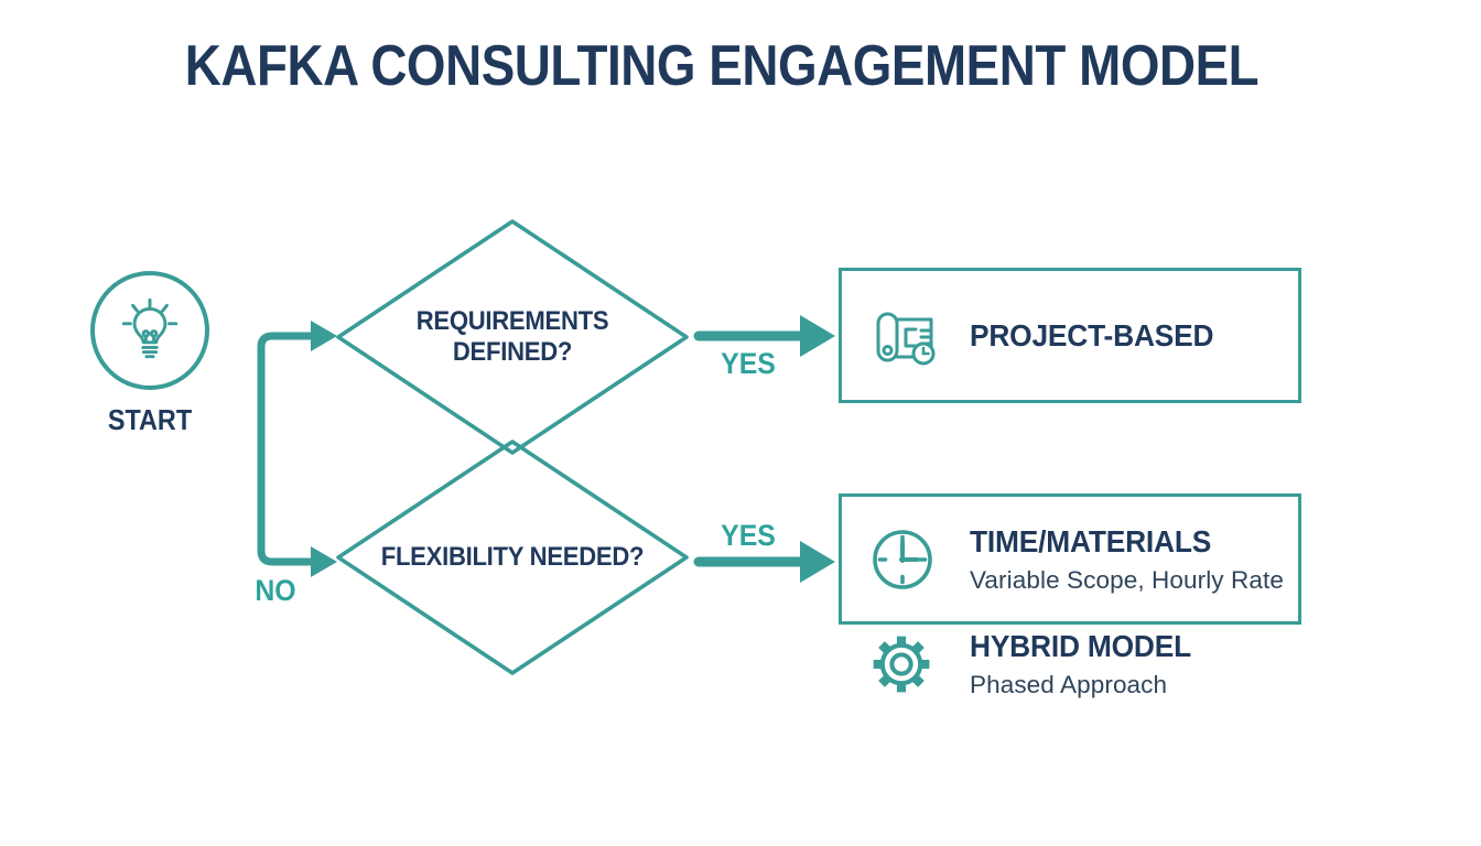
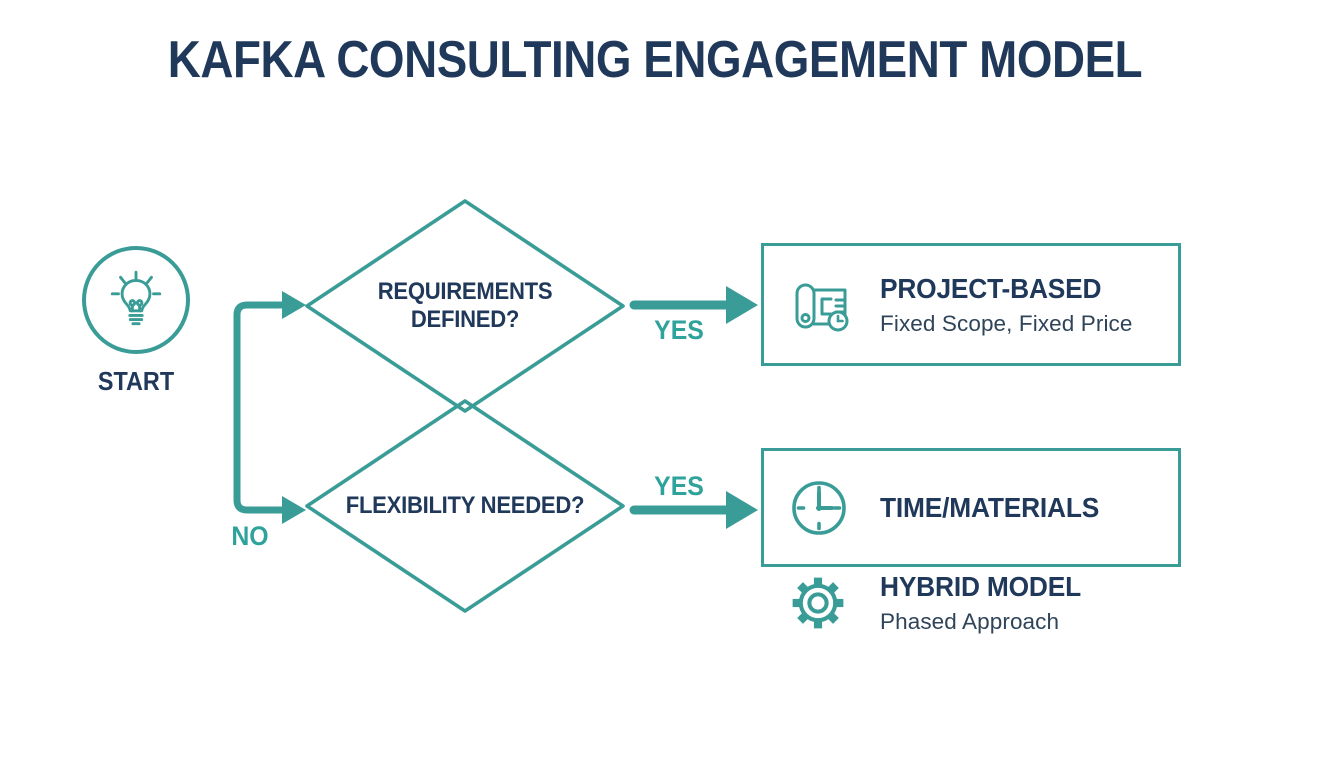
  KAFKA CONSULTING ENGAGEMENT MODEL
  START
  REQUIREMENTS
  DEFINED?
  FLEXIBILITY NEEDED?
  YES
  YES
  NO
  PROJECT-BASED
+ Fixed Scope, Fixed Price
  TIME/MATERIALS
- Variable Scope, Hourly Rate
  HYBRID MODEL
  Phased Approach
